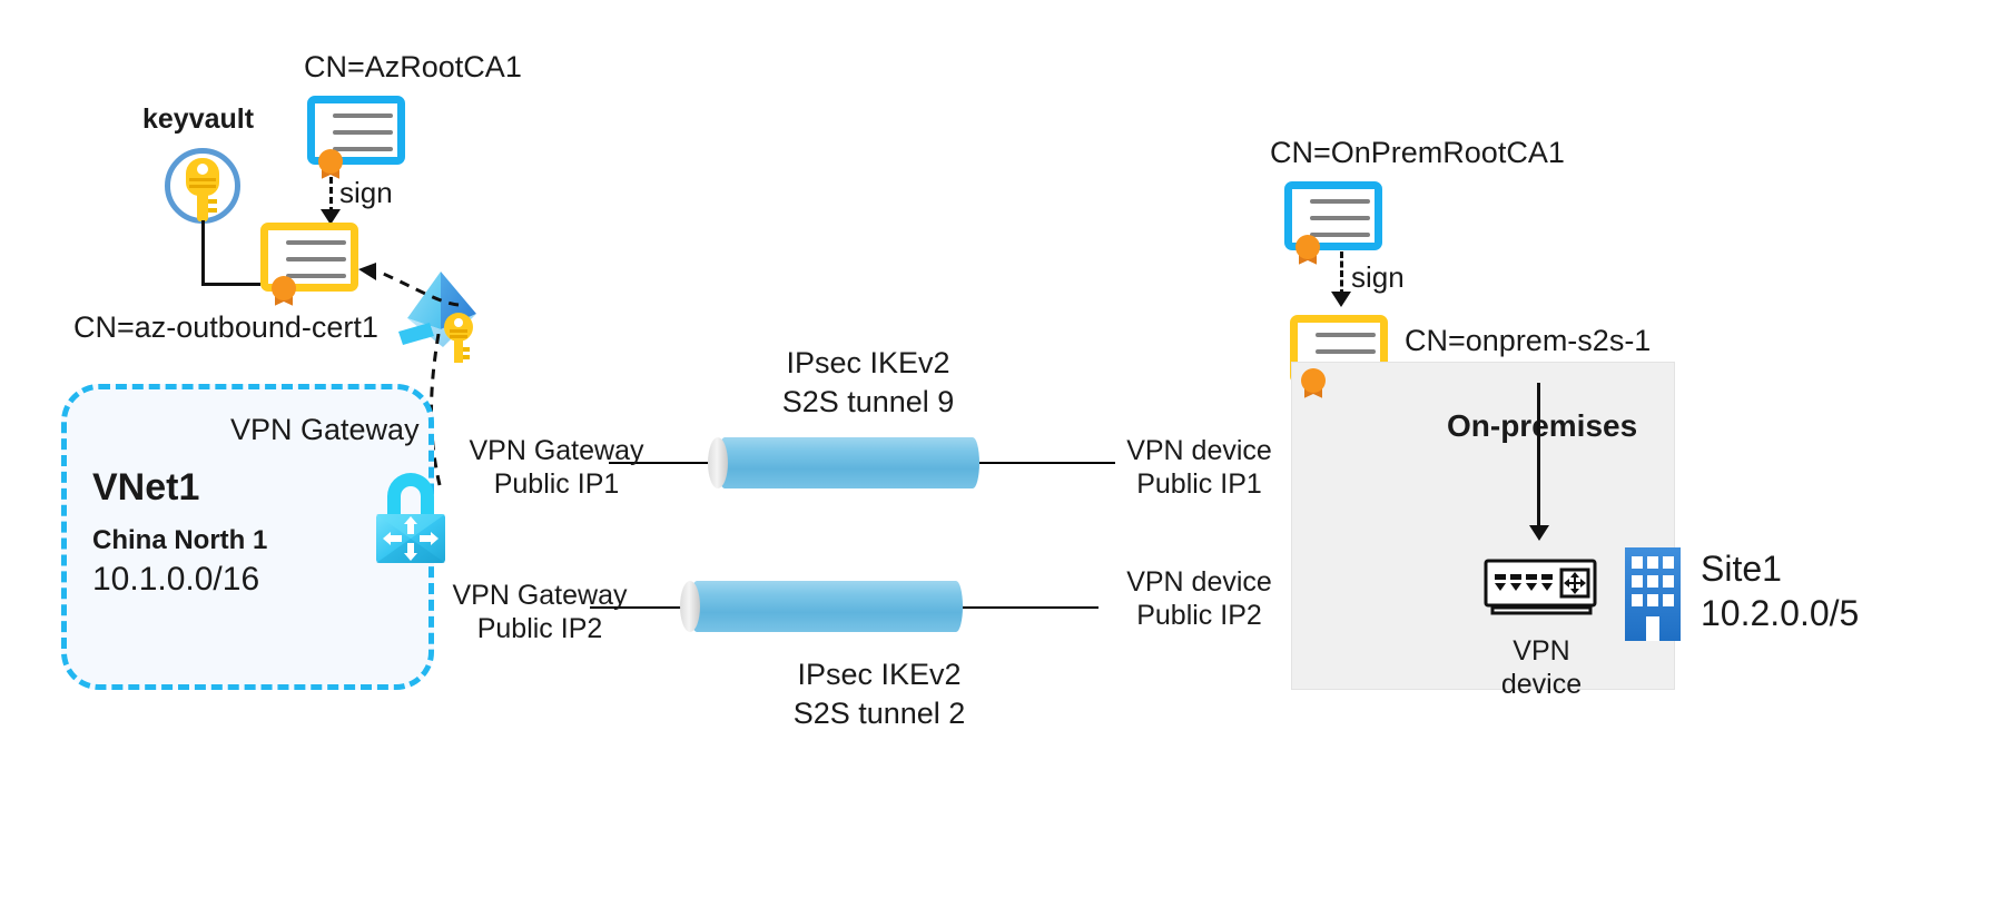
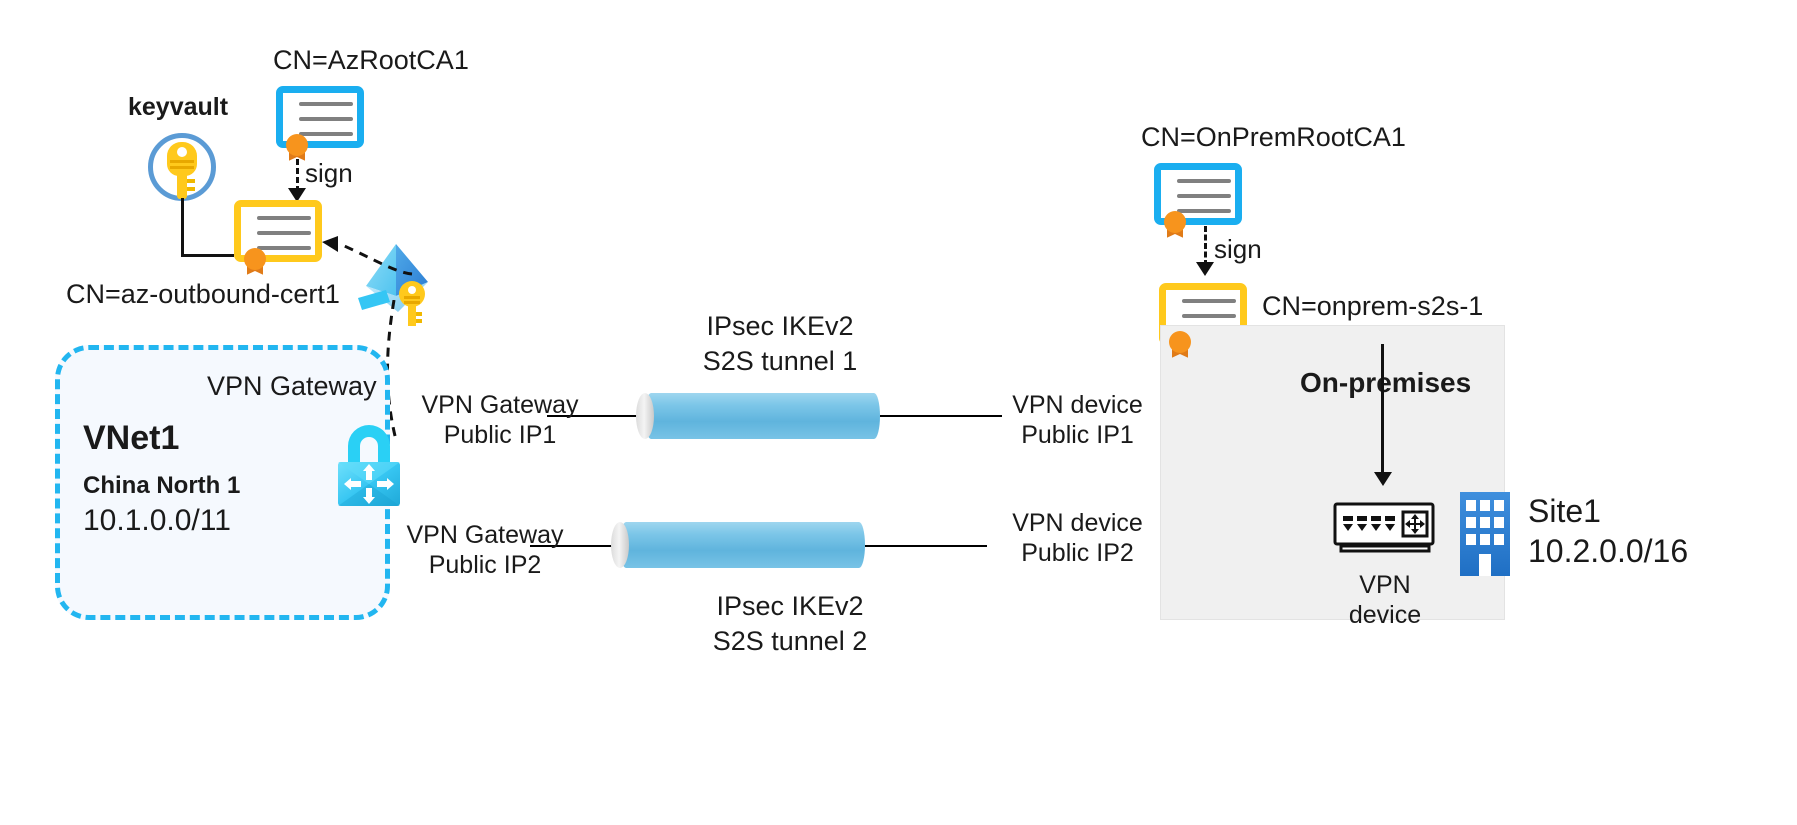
  keyvault
  CN=AzRootCA1
  sign
  CN=az-outbound-cert1
  VPN Gateway
  VNet1
  China North 1
- 10.1.0.0/16
+ 10.1.0.0/11
  IPsec IKEv2
- S2S tunnel 9
+ S2S tunnel 1
  VPN Gateway
  Public IP1
  VPN device
  Public IP1
  VPN Gateway
  Public IP2
  VPN device
  Public IP2
  IPsec IKEv2
  S2S tunnel 2
  CN=OnPremRootCA1
  sign
  CN=onprem-s2s-1
  On-prmises
  VPN
  device
  Site1
- 10.2.0.0/5
+ 10.2.0.0/16
